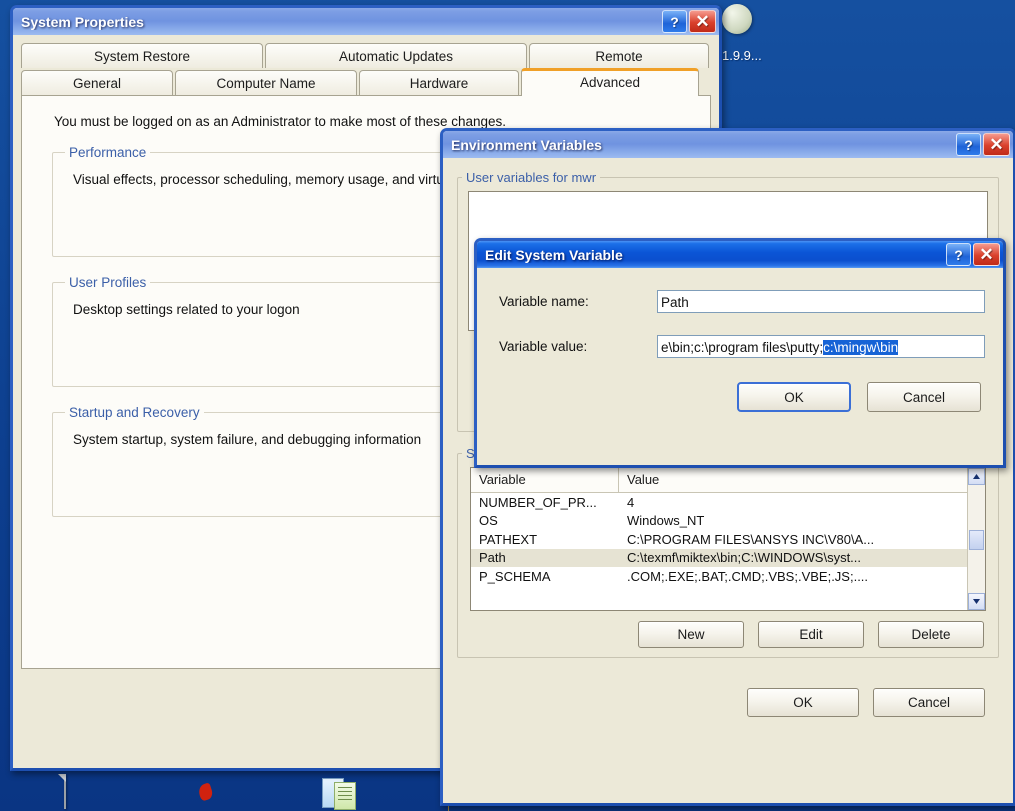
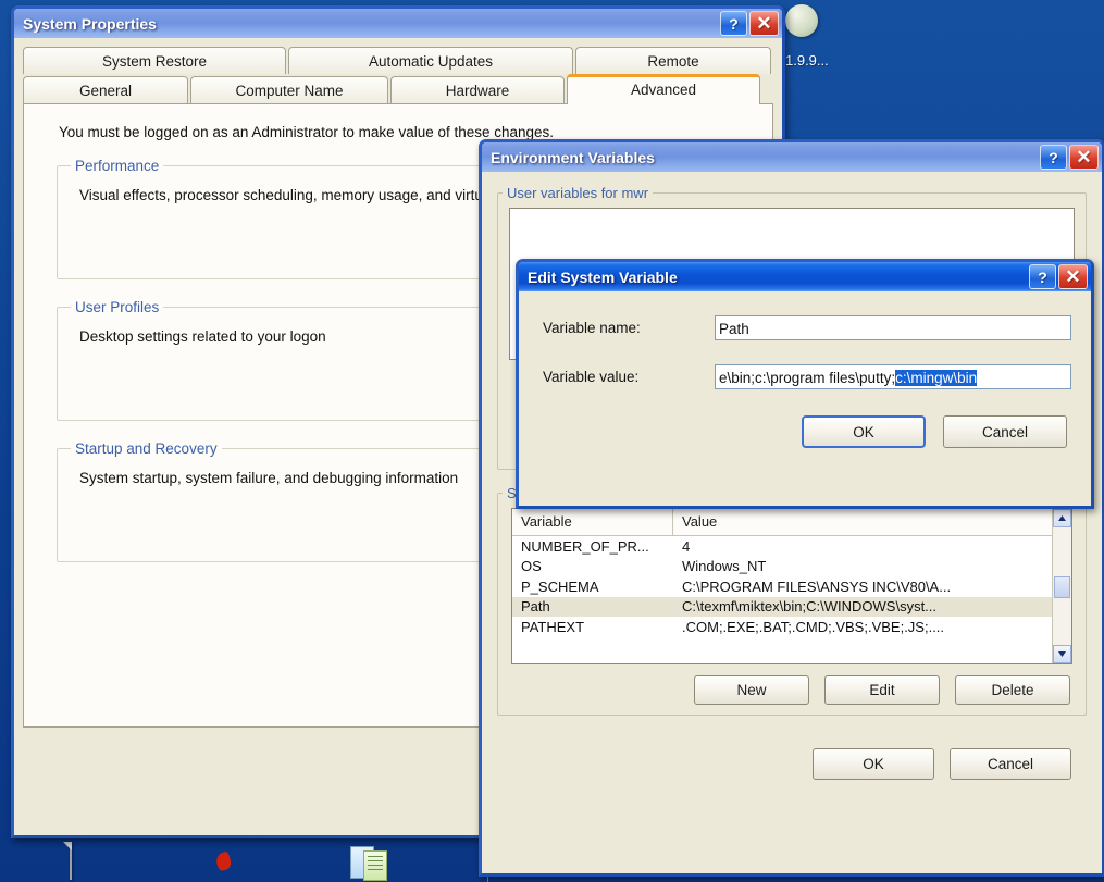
  1.9.9...
  System Properties
  ?
  ✕
  System Restore
  Automatic Updates
  Remote
  General
  Computer Name
  Hardware
  Advanced
- You must be logged on as an Administrator to make most of these changes.
+ You must be logged on as an Administrator to make value of these changes.
  Performance
  Visual effects, processor scheduling, memory usage, and virt
  User Profiles
  Desktop settings related to your logon
  Startup and Recovery
  System startup, system failure, and debugging information
  Environment Variables
  ?
  ✕
  User variables for mwr
  Variable
  Value
  NUMBER_OF_PR...
  4
  OS
  Windows_NT
- PATHEXT
+ P_SCHEMA
  C:\PROGRAM FILES\ANSYS INC\V80\A...
  Path
  C:\texmf\miktex\bin;C:\WINDOWS\syst...
- P_SCHEMA
+ PATHEXT
  .COM;.EXE;.BAT;.CMD;.VBS;.VBE;.JS;....
  New
  Edit
  Delete
  OK
  Cancel
  Edit System Variable
  ?
  ✕
  Variable name:
  Path
  Variable value:
  e\bin;c:\program files\putty;c:\mingw\bin
  OK
  Cancel
